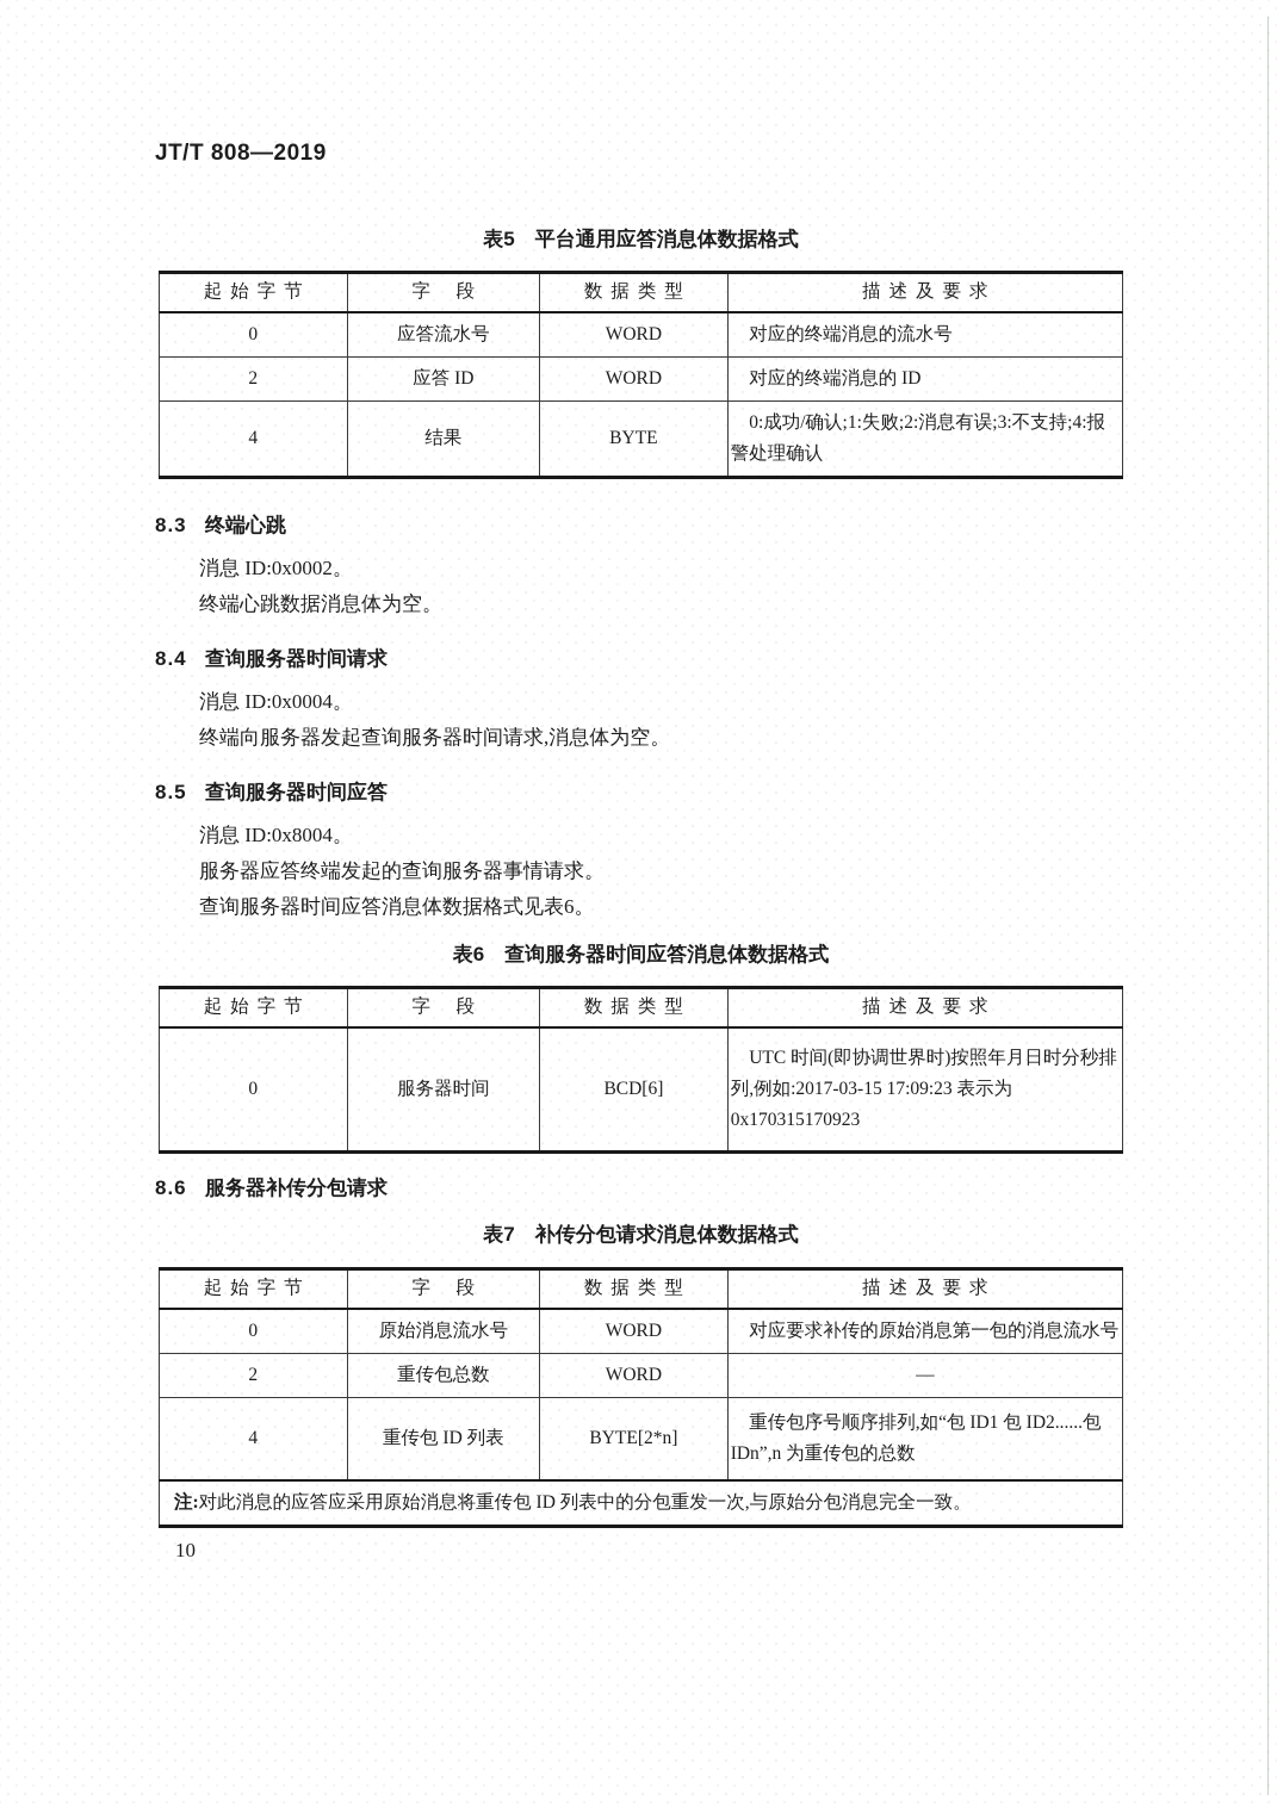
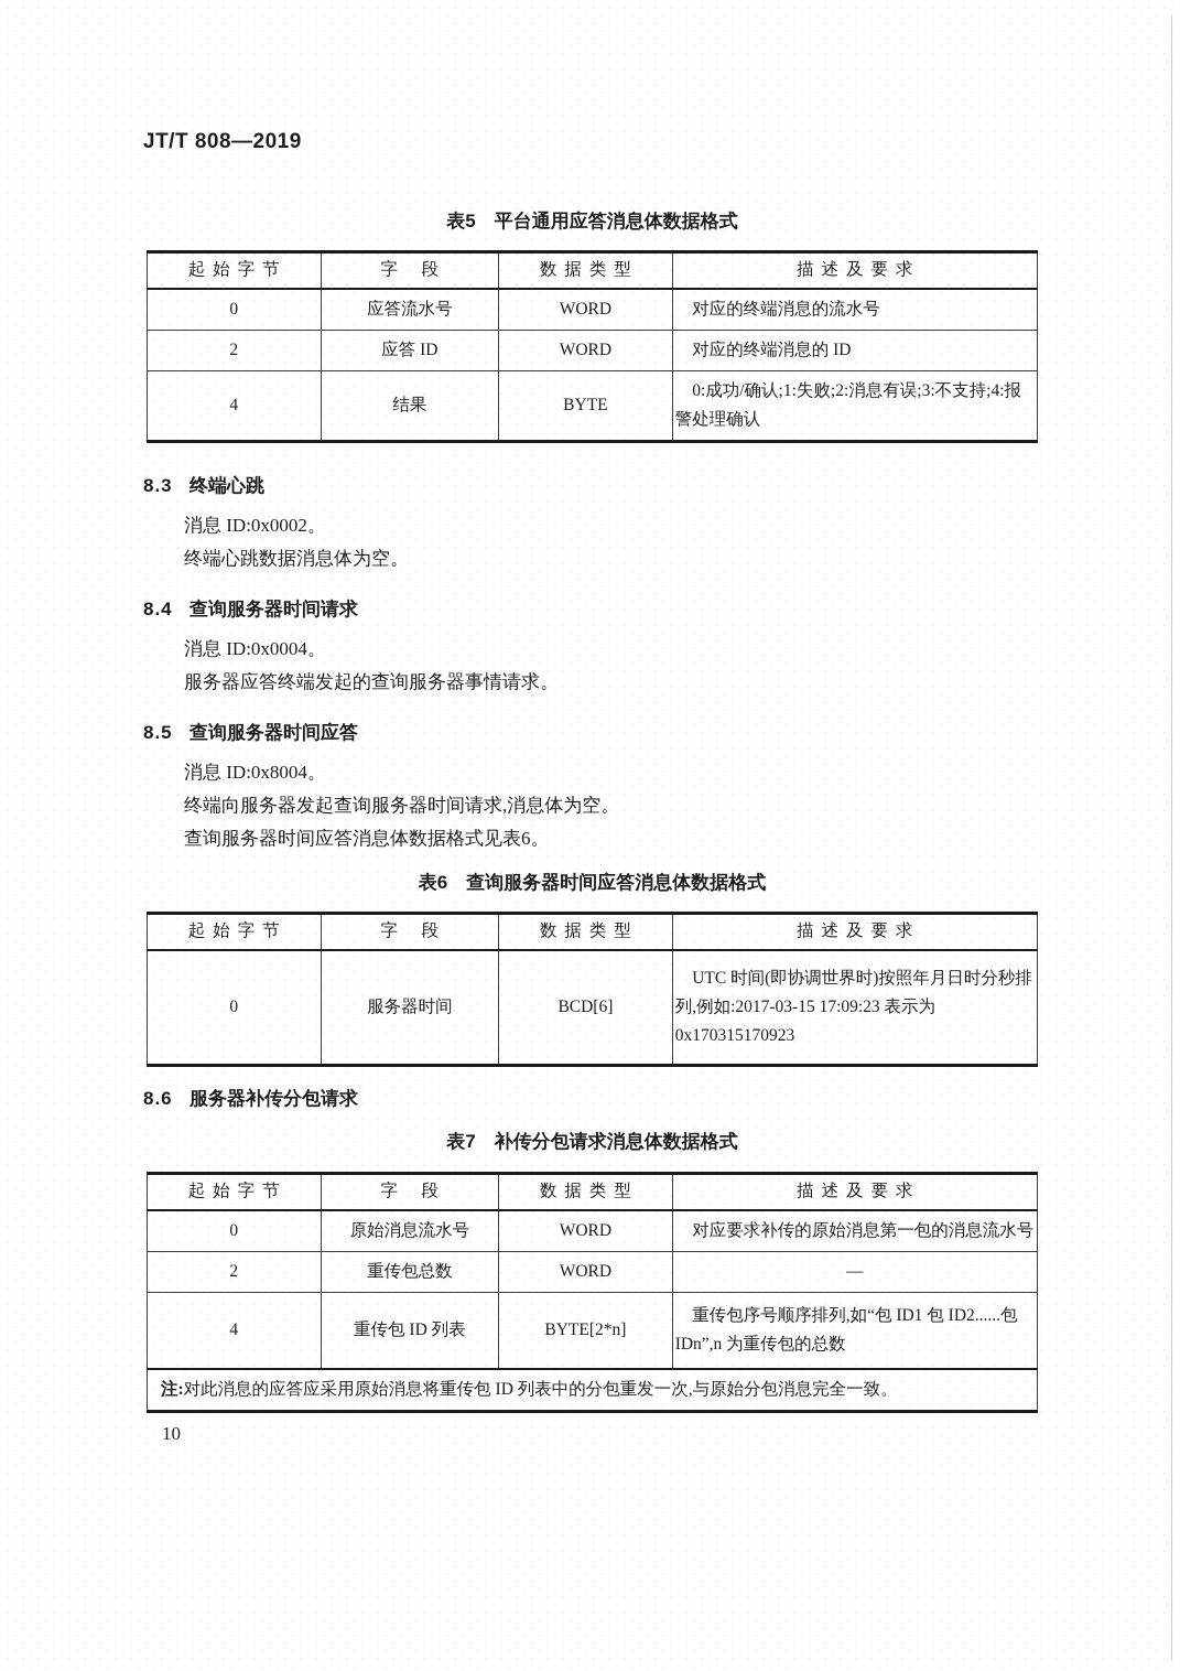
  JT/T 808—2019
  表5 平台通用应答消息体数据格式
  起始字节	字段	数据类型	描述及要求
  0	应答流水号	WORD	对应的终端消息的流水号
  2	应答 ID	WORD	对应的终端消息的 ID
  4	结果	BYTE	0:成功/确认;1:失败;2:消息有误;3:不支持;4:报警处理确认
  8.3 终端心跳
  消息 ID:0x0002。
  终端心跳数据消息体为空。
  8.4 查询服务器时间请求
  消息 ID:0x0004。
- 终端向服务器发起查询服务器时间请求,消息体为空。
+ 服务器应答终端发起的查询服务器事情请求。
  8.5 查询服务器时间应答
  消息 ID:0x8004。
- 服务器应答终端发起的查询服务器事情请求。
+ 终端向服务器发起查询服务器时间请求,消息体为空。
  查询服务器时间应答消息体数据格式见表6。
  表6 查询服务器时间应答消息体数据格式
  起始字节	字段	数据类型	描述及要求
  0	服务器时间	BCD[6]	UTC 时间(即协调世界时)按照年月日时分秒排列,例如:2017-03-15 17:09:23 表示为 0x170315170923
  8.6 服务器补传分包请求
  表7 补传分包请求消息体数据格式
  起始字节	字段	数据类型	描述及要求
  0	原始消息流水号	WORD	对应要求补传的原始消息第一包的消息流水号
  2	重传包总数	WORD	—
  4	重传包 ID 列表	BYTE[2*n]	重传包序号顺序排列,如“包 ID1 包 ID2......包 IDn”,n 为重传包的总数
  注:对此消息的应答应采用原始消息将重传包 ID 列表中的分包重发一次,与原始分包消息完全一致。
  10
